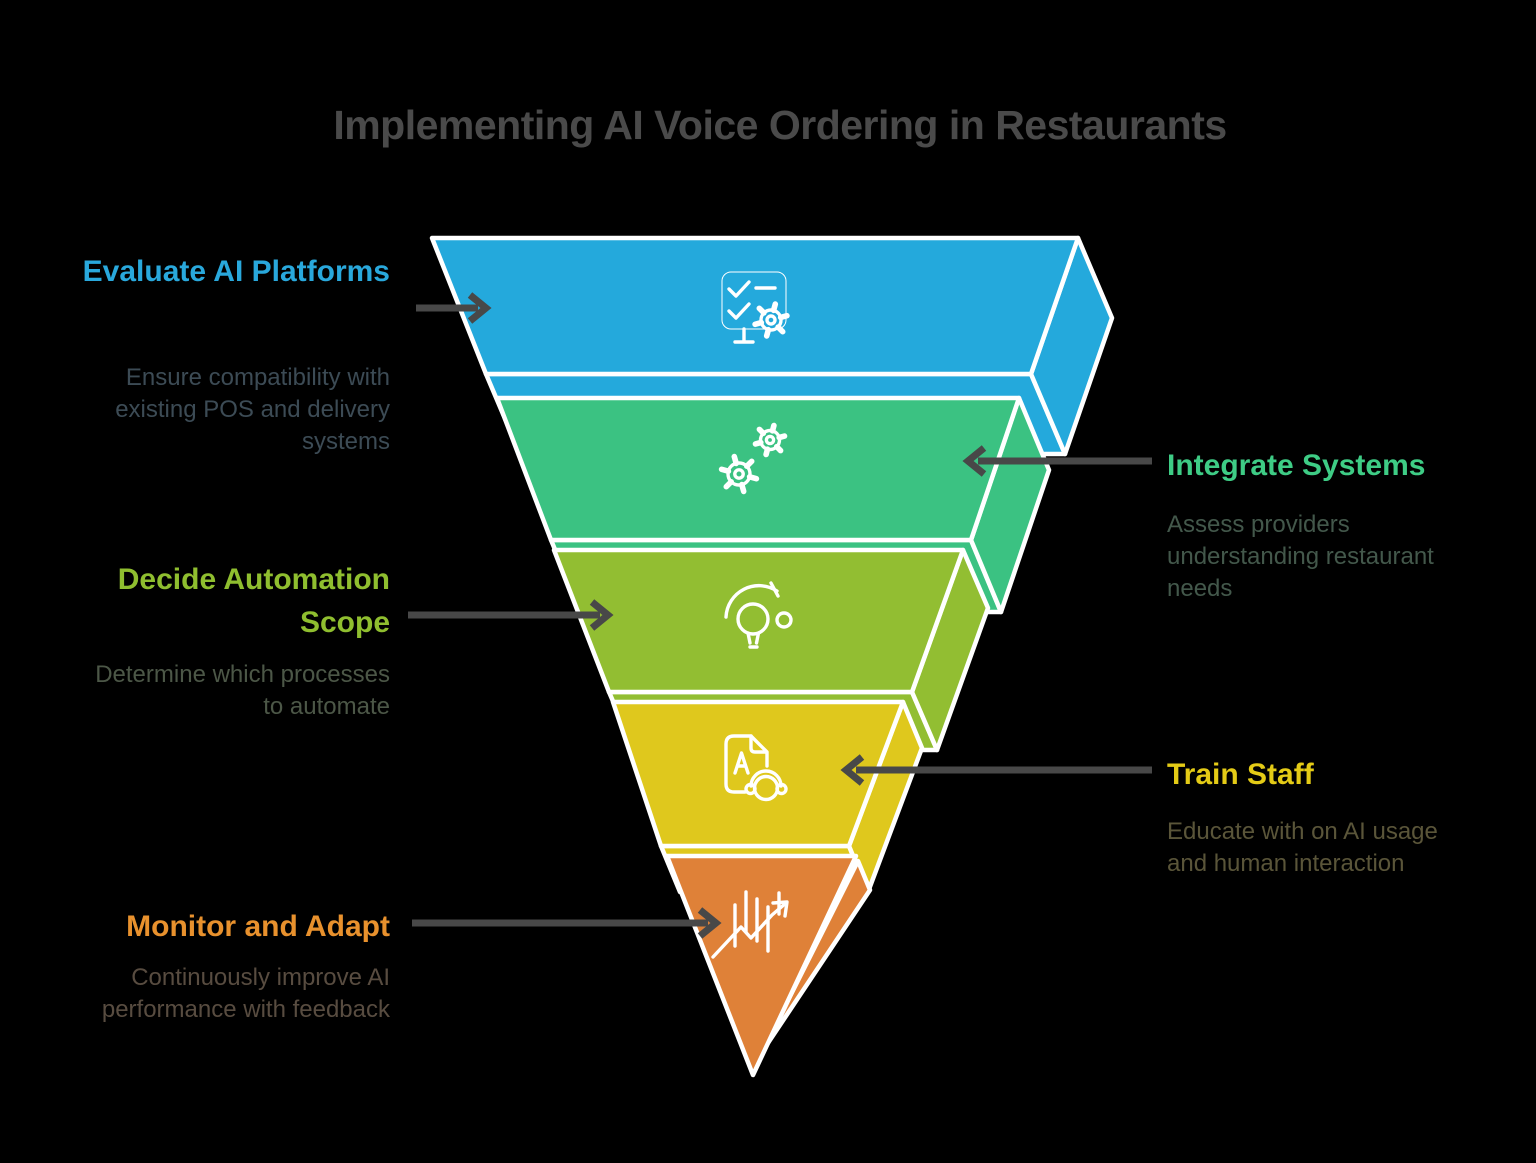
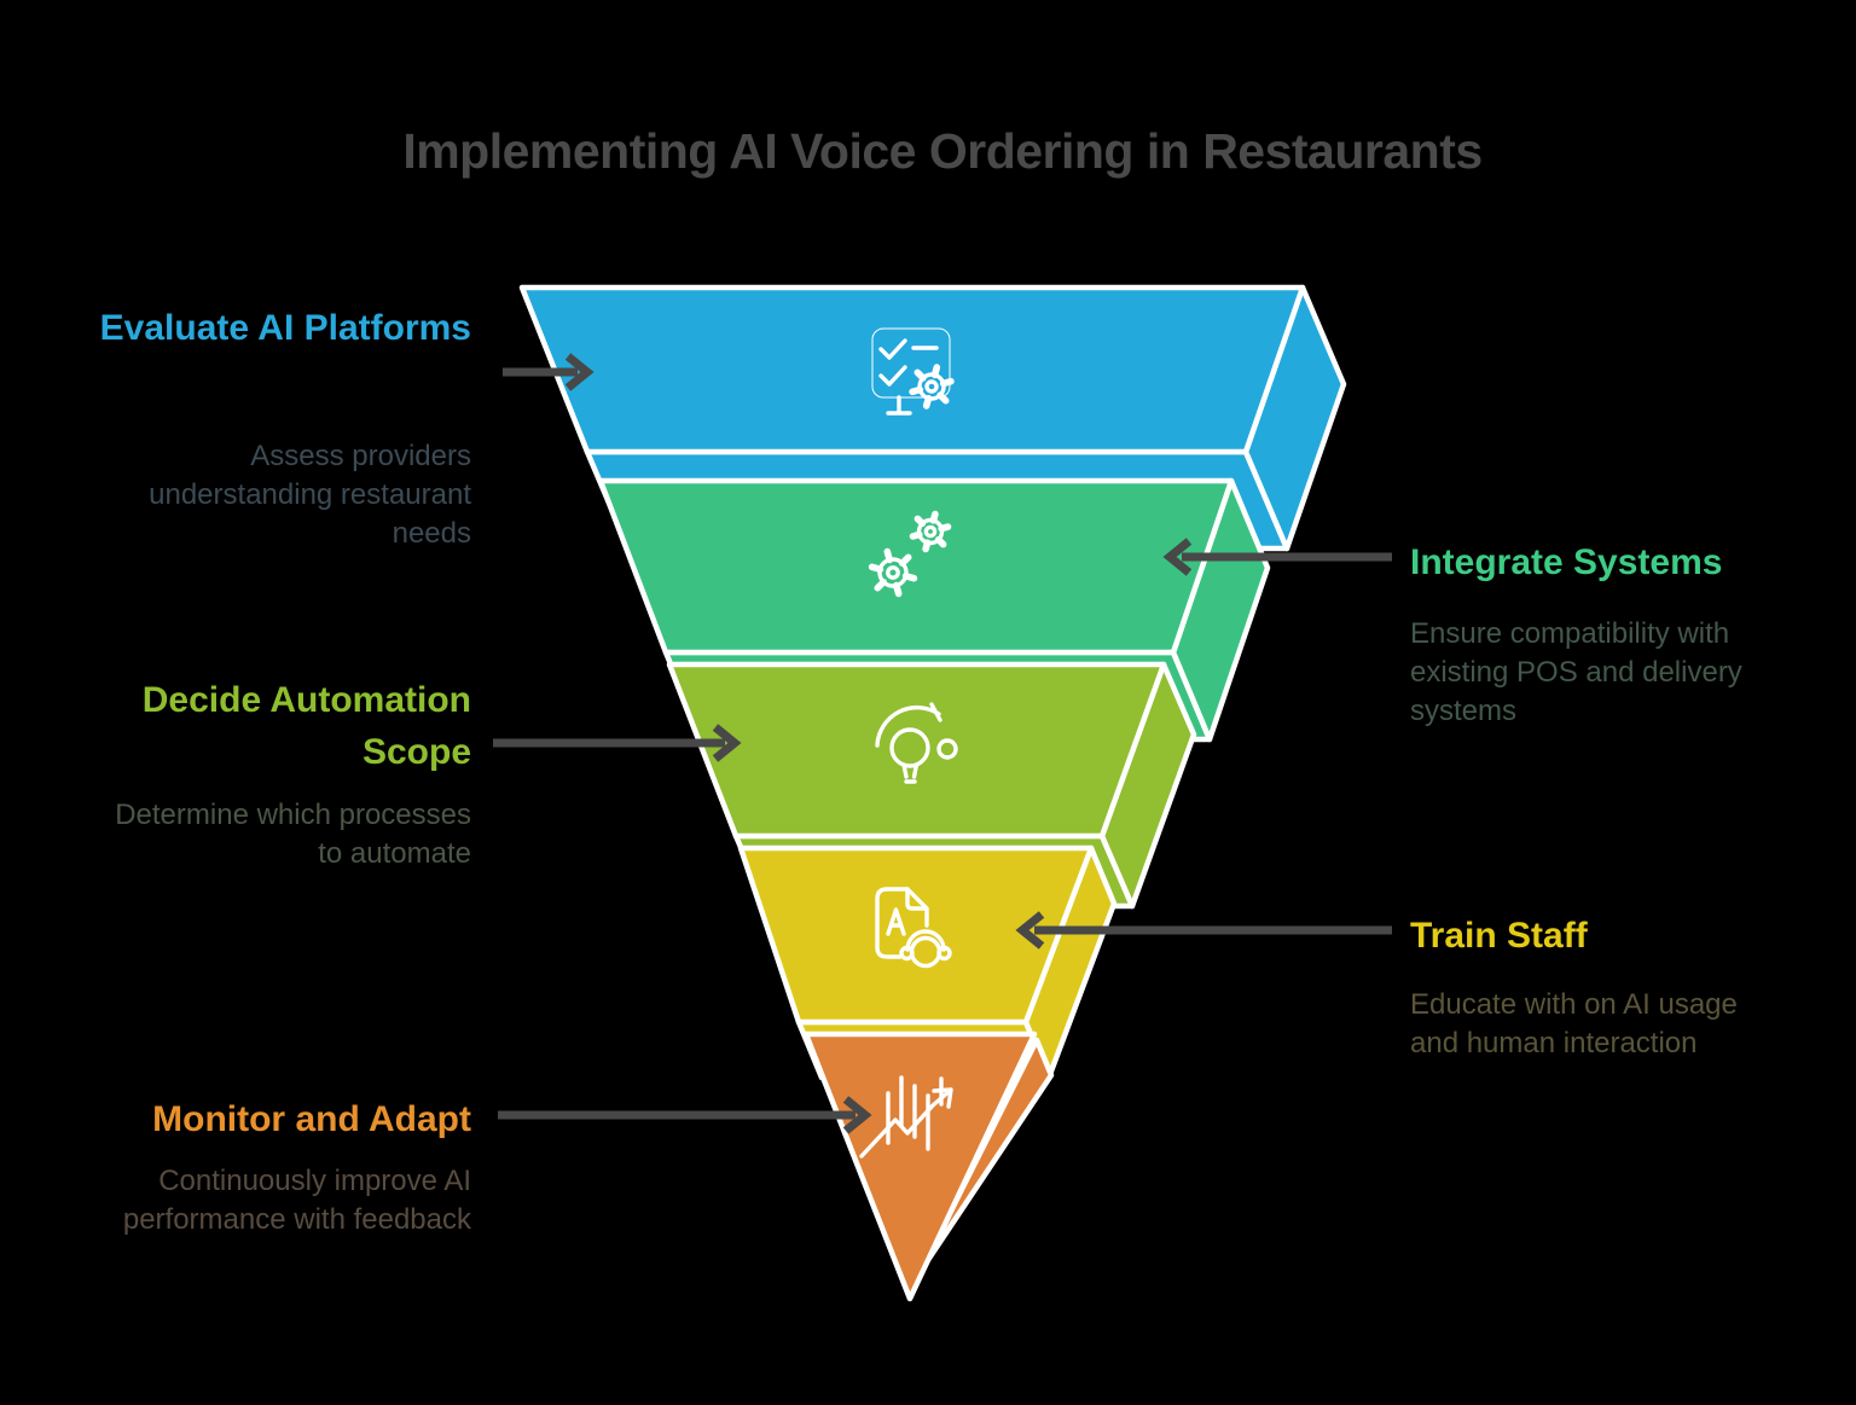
  Implementing AI Voice Ordering in Restaurants
  Evaluate AI Platforms
- Ensure compatibility with existing POS and delivery systems
+ Assess providers understanding restaurant needs
  Integrate Systems
- Assess providers understanding restaurant needs
+ Ensure compatibility with existing POS and delivery systems
  Decide Automation Scope
  Determine which processes to automate
  Train Staff
  Educate with on AI usage and human interaction
  Monitor and Adapt
  Continuously improve AI performance with feedback
